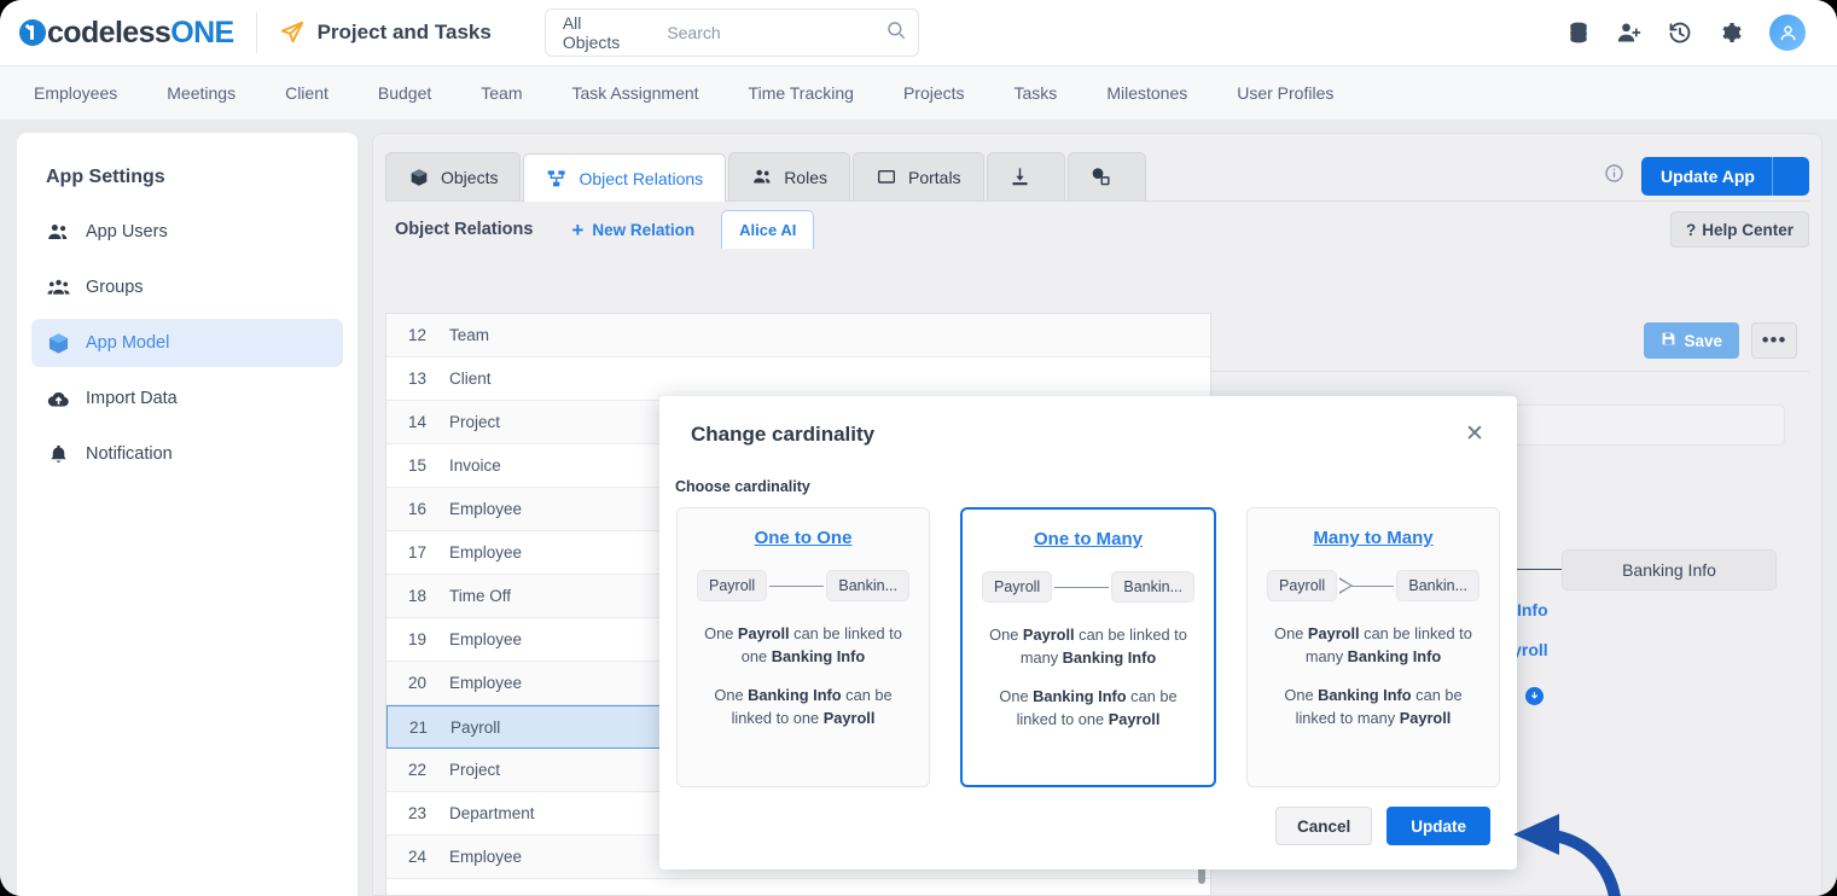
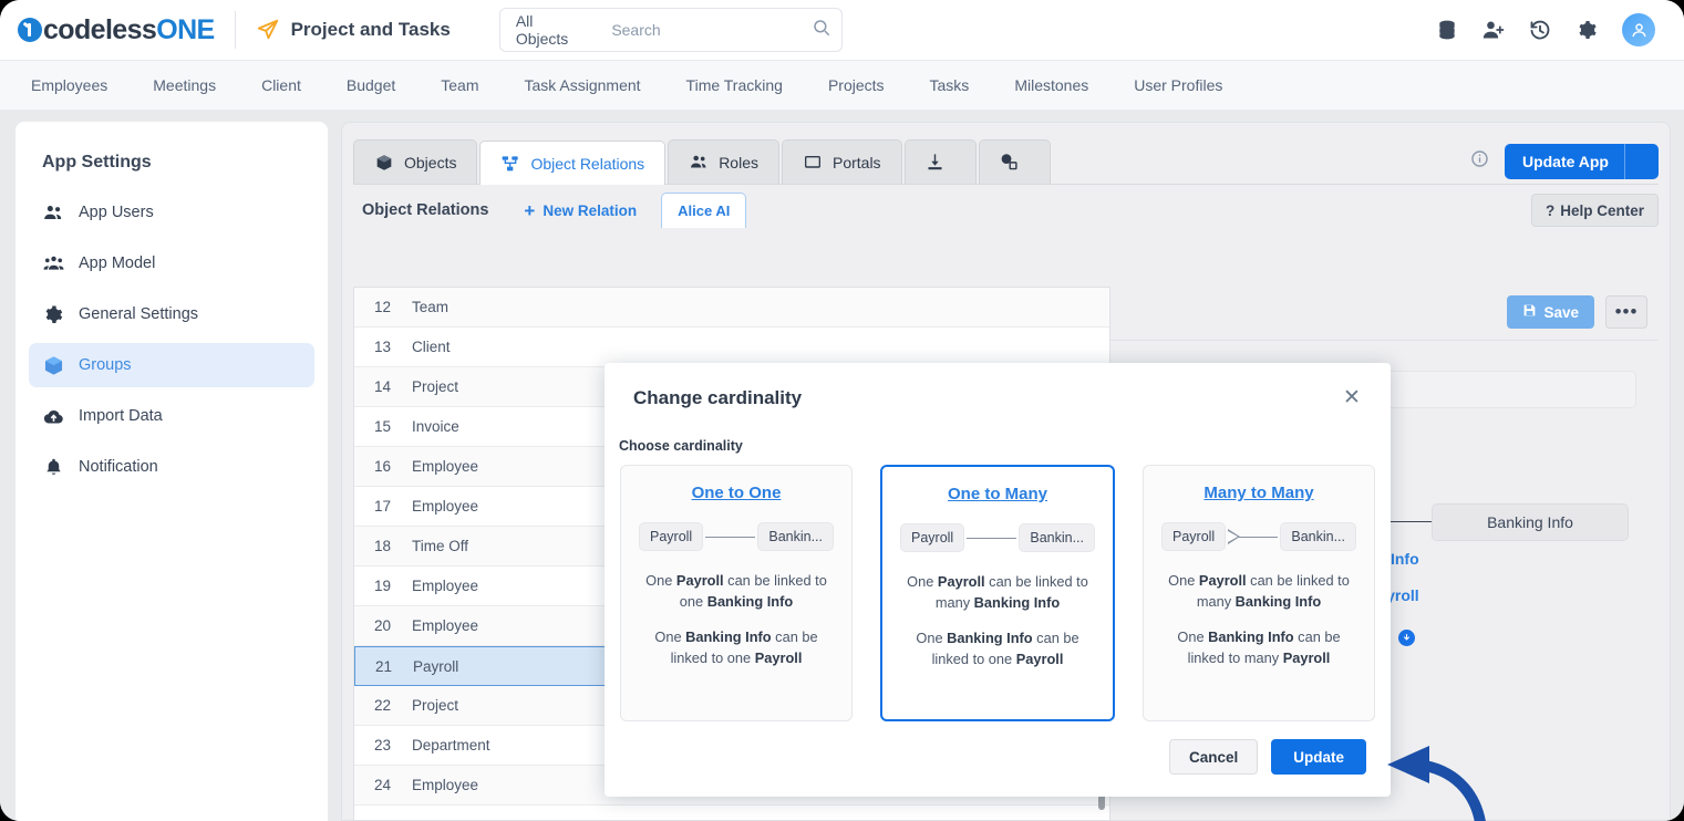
  codelessONE
  Project and Tasks
  All Objects
  Search
  Employees
  Meetings
  Client
  Budget
  Team
  Task Assignment
  Time Tracking
  Projects
  Tasks
  Milestones
  User Profiles
  App Settings
  App Users
- Groups
+ App Model
+ General Settings
- App Model
+ Groups
  Import Data
  Notification
  Objects
  Object Relations
  Roles
  Portals
  Update App
  Object Relations
  +
  New Relation
  Alice AI
  ?
  Help Center
  12
  Team
  13
  Client
  14
  Project
  15
  Invoice
  16
  Employee
  17
  Employee
  18
  Time Off
  19
  Employee
  20
  Employee
  21
  Payroll
  22
  Project
  23
  Department
  24
  Employee
  Save
  •••
  Banking Info
  yroll
  Change cardinality
  ✕
  Choose cardinality
  One to One
  Payroll
  Bankin...
  One Payroll can be linked to one Banking Info
  One Banking Info can be linked to one Payroll
  One to Many
  Payroll
  Bankin...
  One Payroll can be linked to many Banking Info
  One Banking Info can be linked to one Payroll
  Many to Many
  Payroll
  Bankin...
  One Payroll can be linked to many Banking Info
  One Banking Info can be linked to many Payroll
  Cancel
  Update
